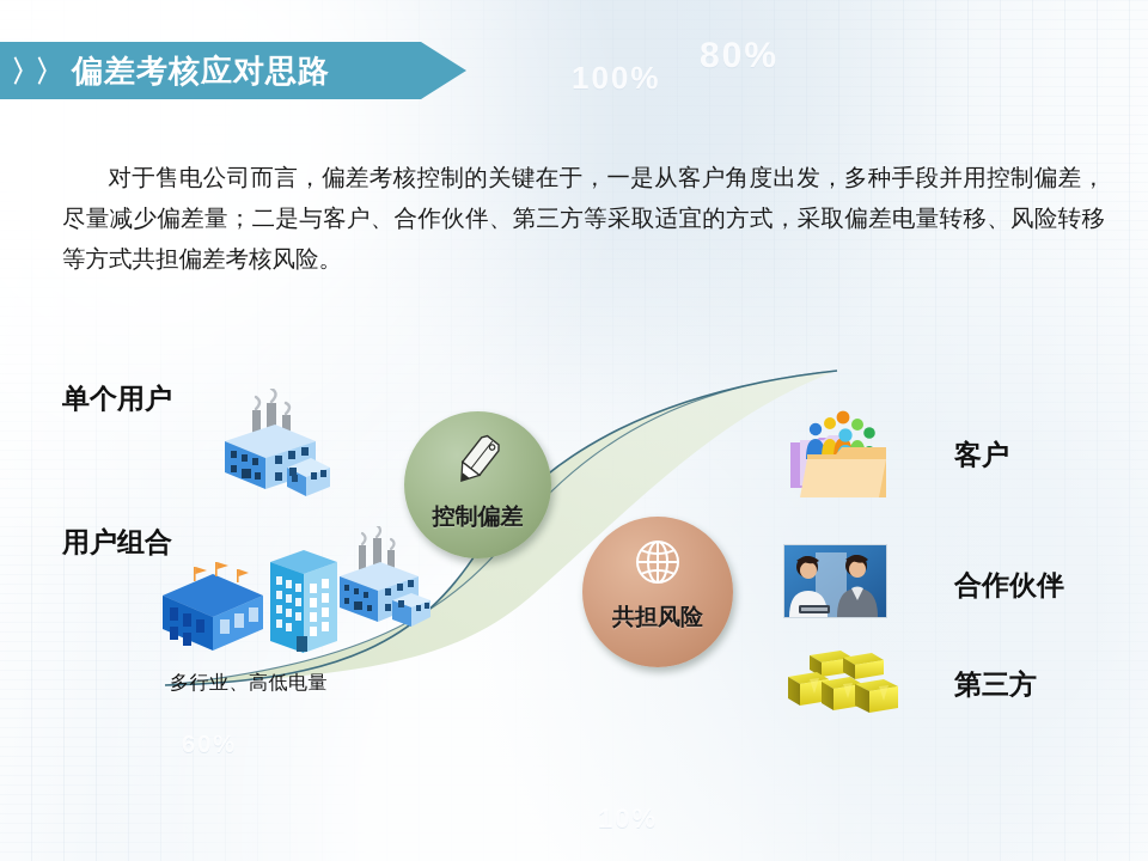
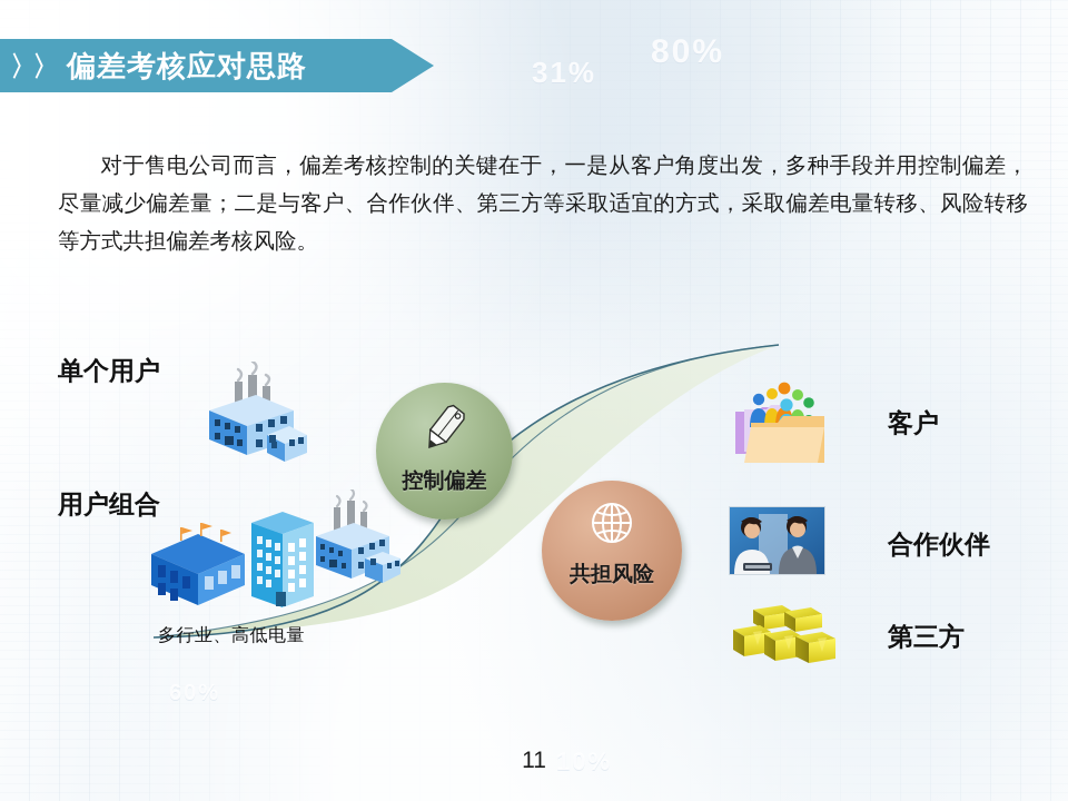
- 100%
+ 31%
  80%
  10%
  60%
  〉〉
  偏差考核应对思路
  对于售电公司而言，偏差考核控制的关键在于，一是从客户角度出发，多种手段并用控制偏差，尽量减少偏差量；二是与客户、合作伙伴、第三方等采取适宜的方式，采取偏差电量转移、风险转移等方式共担偏差考核风险。
  单个用户
  用户组合
  多行业、高低电量
  控制偏差
  共担风险
  客户
  合作伙伴
  第三方
+ 11
